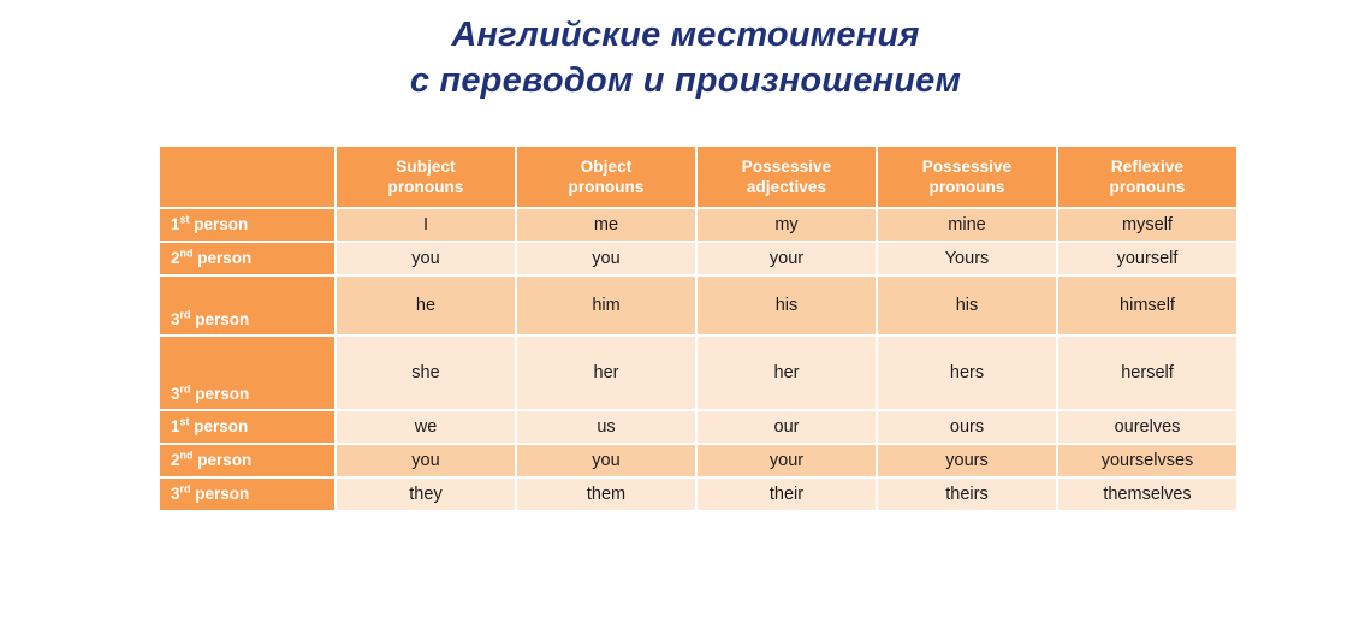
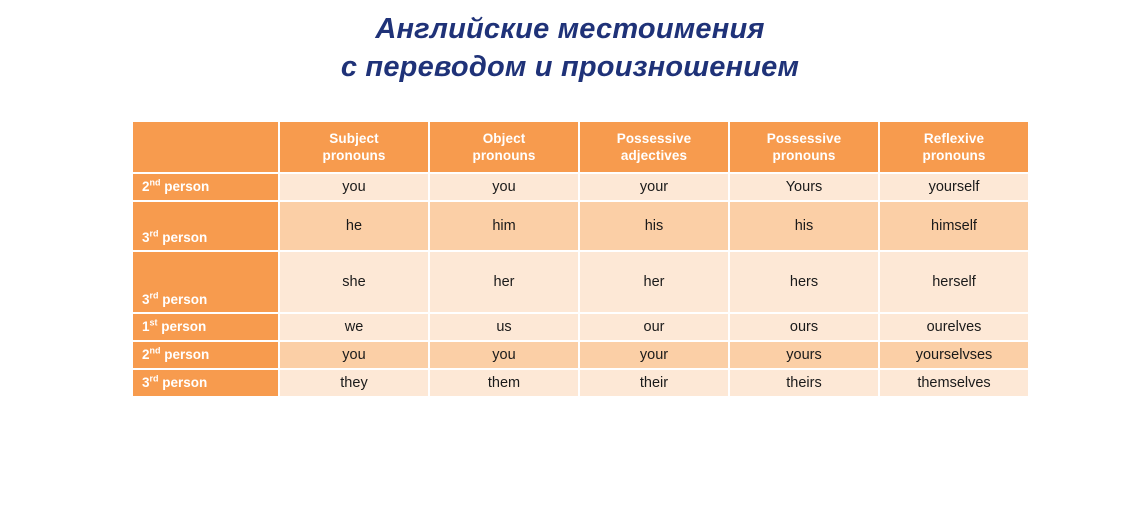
  Английские местоимения
  с переводом и произношением
  	Subjectpronouns	Objectpronouns	Possessiveadjectives	Possessivepronouns	Reflexivepronouns
- 1st person	I	me	my	mine	myself
  2nd person	you	you	your	Yours	yourself
  3rd person	he	him	his	his	himself
  3rd person	she	her	her	hers	herself
  1st person	we	us	our	ours	ourelves
  2nd person	you	you	your	yours	yourselvses
  3rd person	they	them	their	theirs	themselves
